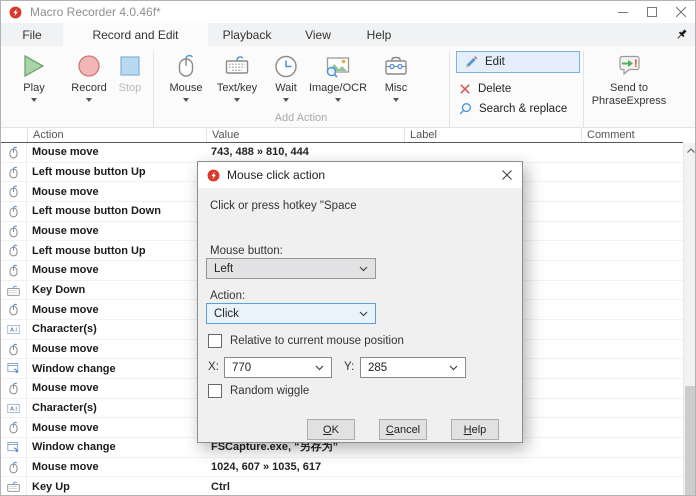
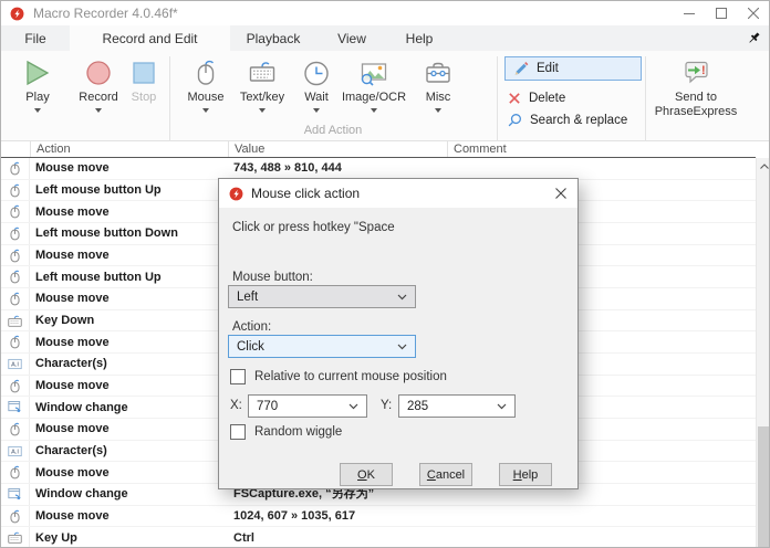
  Macro Recorder 4.0.46f*
  File
  Record and Edit
  Playback
  View
  Help
  Play
  Record
  Stop
  Mouse
  Text/key
  Wait
  Image/OCR
  Misc
  Add Action
  Edit
  Delete
  Search & replace
  !
  Send to
  PhraseExpress
  Action
  Value
- Label
  Comment
  Mouse move
  743, 488 » 810, 444
  Left mouse button Up
  Mouse move
  Left mouse button Down
  Mouse move
  Left mouse button Up
  Mouse move
  Key Down
  Mouse move
  Character(s)
  Mouse move
  Window change
  Mouse move
  Character(s)
  Mouse move
  Window change
  FSCapture.exe, “另存为”
  Mouse move
  1024, 607 » 1035, 617
  Key Up
  Ctrl
  Mouse click action
  Click or press hotkey "Space
  Mouse button:
  Left
  Action:
  Click
  Relative to current mouse position
  X:
  770
  Y:
  285
  Random wiggle
  OK
  Cancel
  Help
